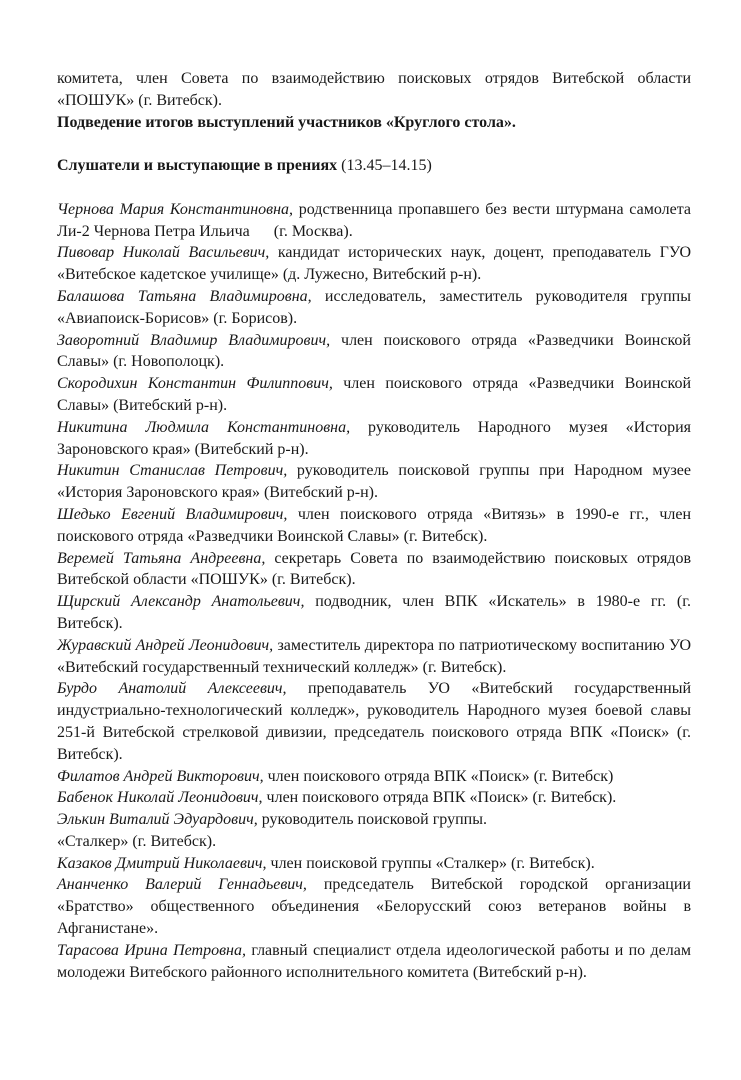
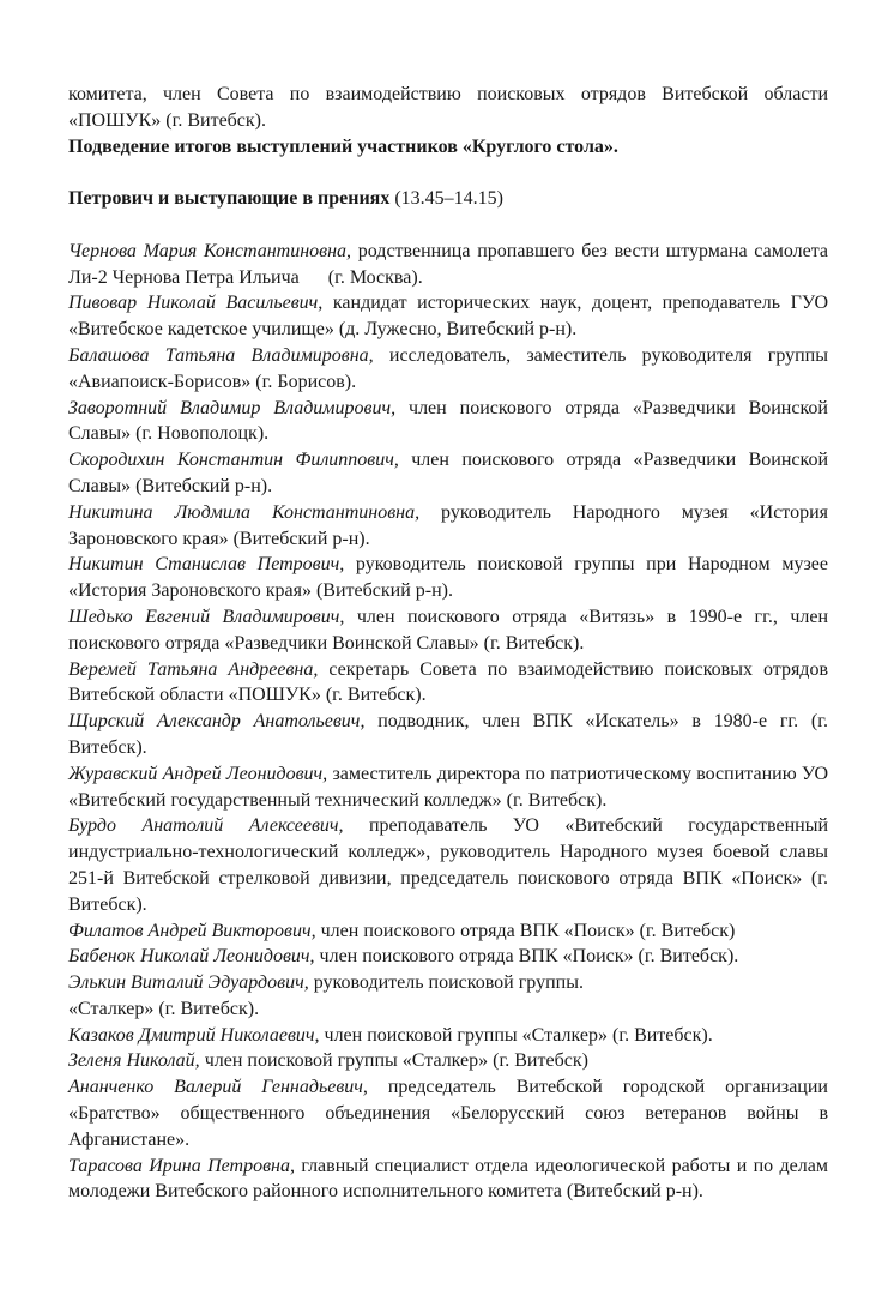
  комитета, член Совета по взаимодействию поисковых отрядов Витебской области «ПОШУК» (г. Витебск).
  Подведение итогов выступлений участников «Круглого стола».
- Слушатели и выступающие в прениях (13.45–14.15)
+ Петрович и выступающие в прениях (13.45–14.15)
  Чернова Мария Константиновна, родственница пропавшего без вести штурмана самолета Ли-2 Чернова Петра Ильича (г. Москва).
  Пивовар Николай Васильевич, кандидат исторических наук, доцент, преподаватель ГУО «Витебское кадетское училище» (д. Лужесно, Витебский р-н).
  Балашова Татьяна Владимировна, исследователь, заместитель руководителя группы «Авиапоиск-Борисов» (г. Борисов).
  Заворотний Владимир Владимирович, член поискового отряда «Разведчики Воинской Славы» (г. Новополоцк).
  Скородихин Константин Филиппович, член поискового отряда «Разведчики Воинской Славы» (Витебский р-н).
  Никитина Людмила Константиновна, руководитель Народного музея «История Зароновского края» (Витебский р-н).
  Никитин Станислав Петрович, руководитель поисковой группы при Народном музее «История Зароновского края» (Витебский р-н).
  Шедько Евгений Владимирович, член поискового отряда «Витязь» в 1990-е гг., член поискового отряда «Разведчики Воинской Славы» (г. Витебск).
  Веремей Татьяна Андреевна, секретарь Совета по взаимодействию поисковых отрядов Витебской области «ПОШУК» (г. Витебск).
  Щирский Александр Анатольевич, подводник, член ВПК «Искатель» в 1980-е гг. (г. Витебск).
  Журавский Андрей Леонидович, заместитель директора по патриотическому воспитанию УО «Витебский государственный технический колледж» (г. Витебск).
  Бурдо Анатолий Алексеевич, преподаватель УО «Витебский государственный индустриально-технологический колледж», руководитель Народного музея боевой славы 251-й Витебской стрелковой дивизии, председатель поискового отряда ВПК «Поиск» (г. Витебск).
  Филатов Андрей Викторович, член поискового отряда ВПК «Поиск» (г. Витебск)
  Бабенок Николай Леонидович, член поискового отряда ВПК «Поиск» (г. Витебск).
  Элькин Виталий Эдуардович, руководитель поисковой группы.
  «Сталкер» (г. Витебск).
  Казаков Дмитрий Николаевич, член поисковой группы «Сталкер» (г. Витебск).
+ Зеленя Николай, член поисковой группы «Сталкер» (г. Витебск)
  Ананченко Валерий Геннадьевич, председатель Витебской городской организации «Братство» общественного объединения «Белорусский союз ветеранов войны в Афганистане».
  Тарасова Ирина Петровна, главный специалист отдела идеологической работы и по делам молодежи Витебского районного исполнительного комитета (Витебский р-н).
